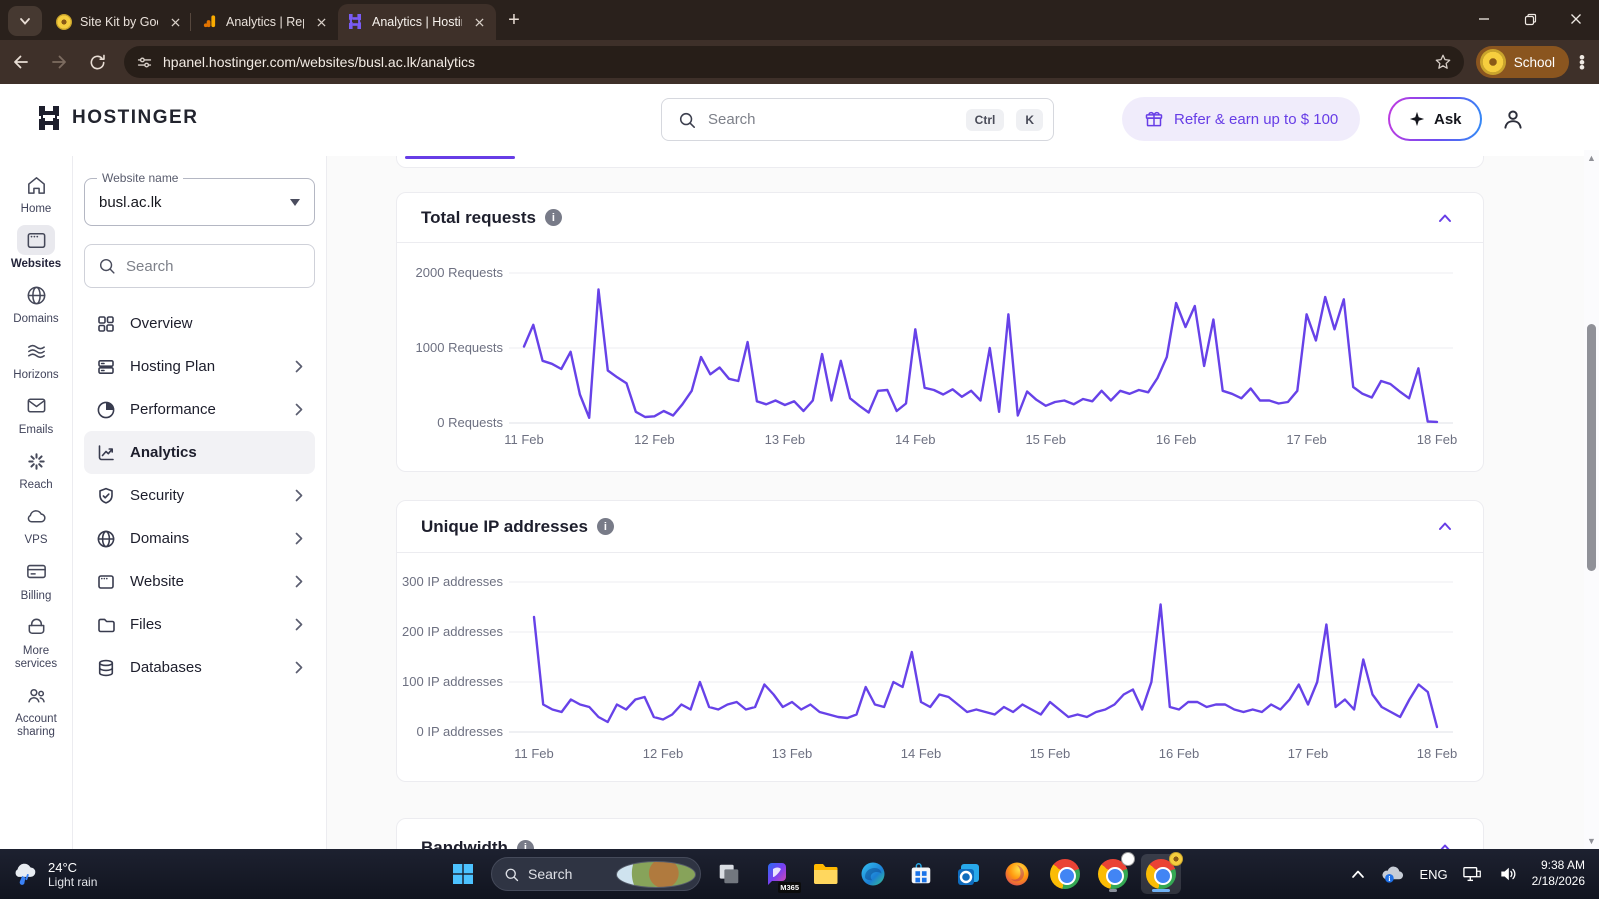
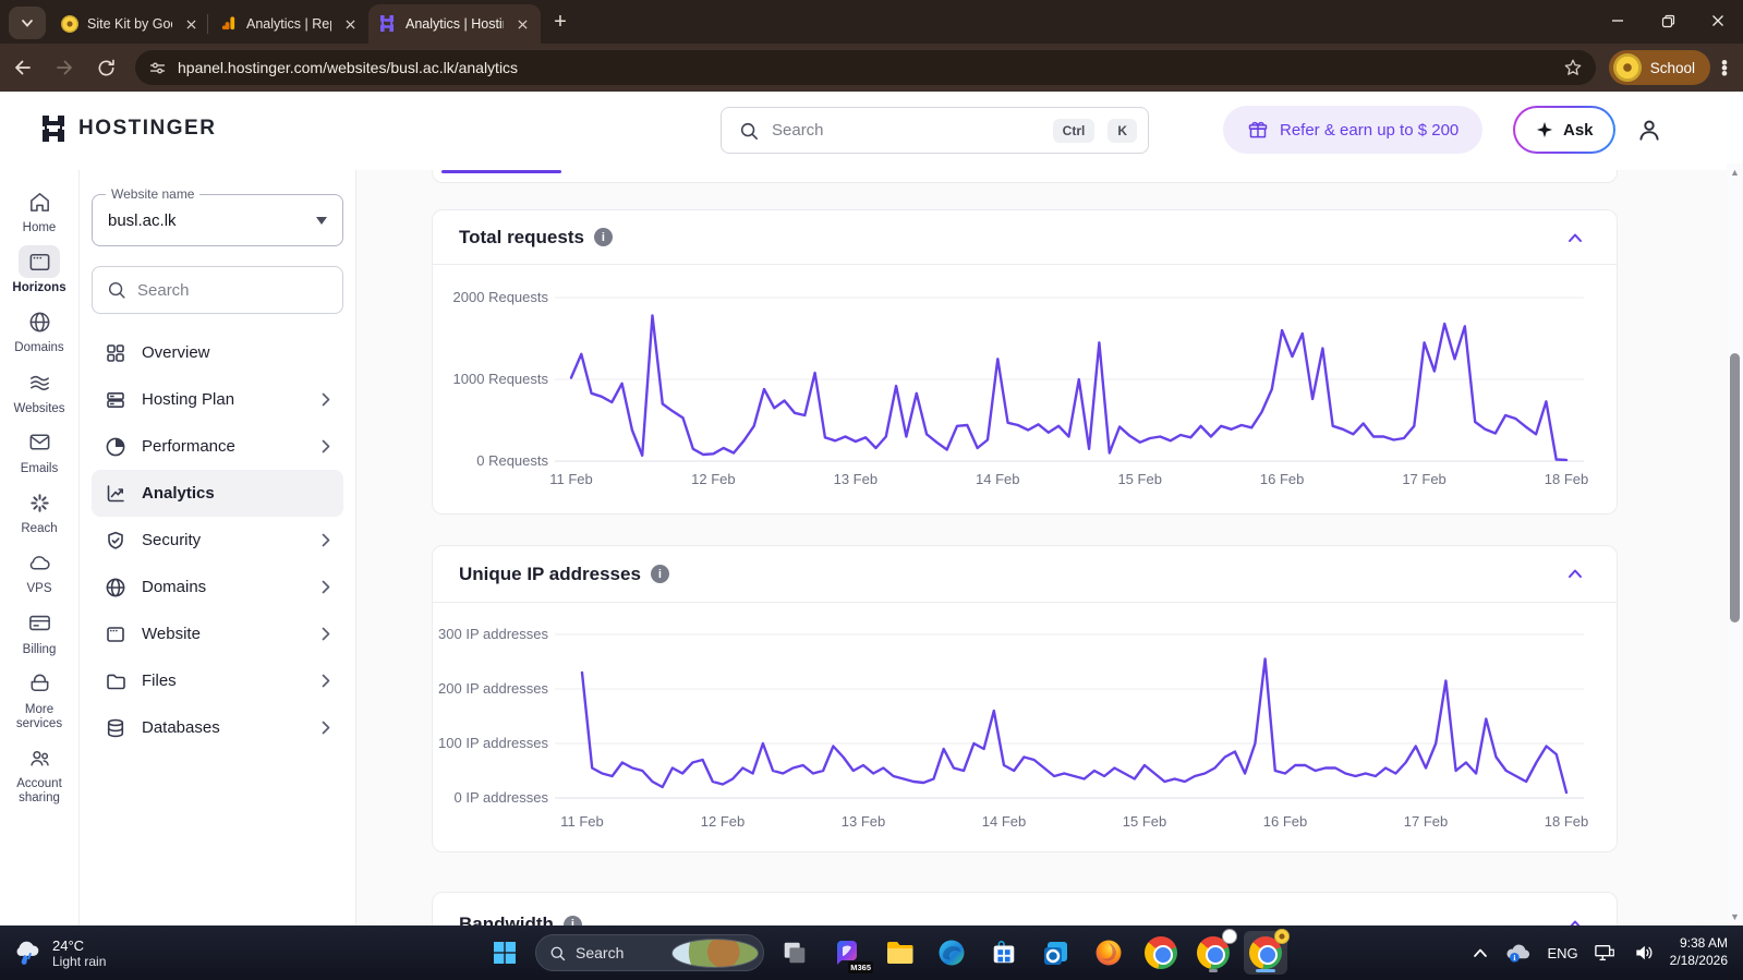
  Analytics | Hosti
  +
  hpanel.hostinger.com/websites/busl.ac.lk/analytics
  School
  •
  •
  •
  HOSTINGER
  Search
  Ctrl
  K
- Refer & earn up to $ 100
+ Refer & earn up to $ 200
  Ask
  Home
- Websites
+ Horizons
  Domains
- Horizons
+ Websites
  Emails
  Reach
  VPS
  Billing
  More services
  Account sharing
  Website name
  busl.ac.lk
  Search
  Overview
  Hosting Plan
  Performance
  Analytics
  Security
  Domains
  Website
  Files
  Databases
  Total requests
  i
  2000 Requests
  1000 Requests
  0 Requests
  11 Feb
  12 Feb
  13 Feb
  14 Feb
  15 Feb
  16 Feb
  17 Feb
  18 Feb
  Unique IP addresses
  i
  300 IP addresses
  200 IP addresses
  100 IP addresses
  0 IP addresses
  11 Feb
  12 Feb
  13 Feb
  14 Feb
  15 Feb
  16 Feb
  17 Feb
  18 Feb
  Bandwidth
  i
  ▲
  ▼
  24°C
  Light rain
  Search
  M365
  i
  ENG
  9:38 AM
  2/18/2026
